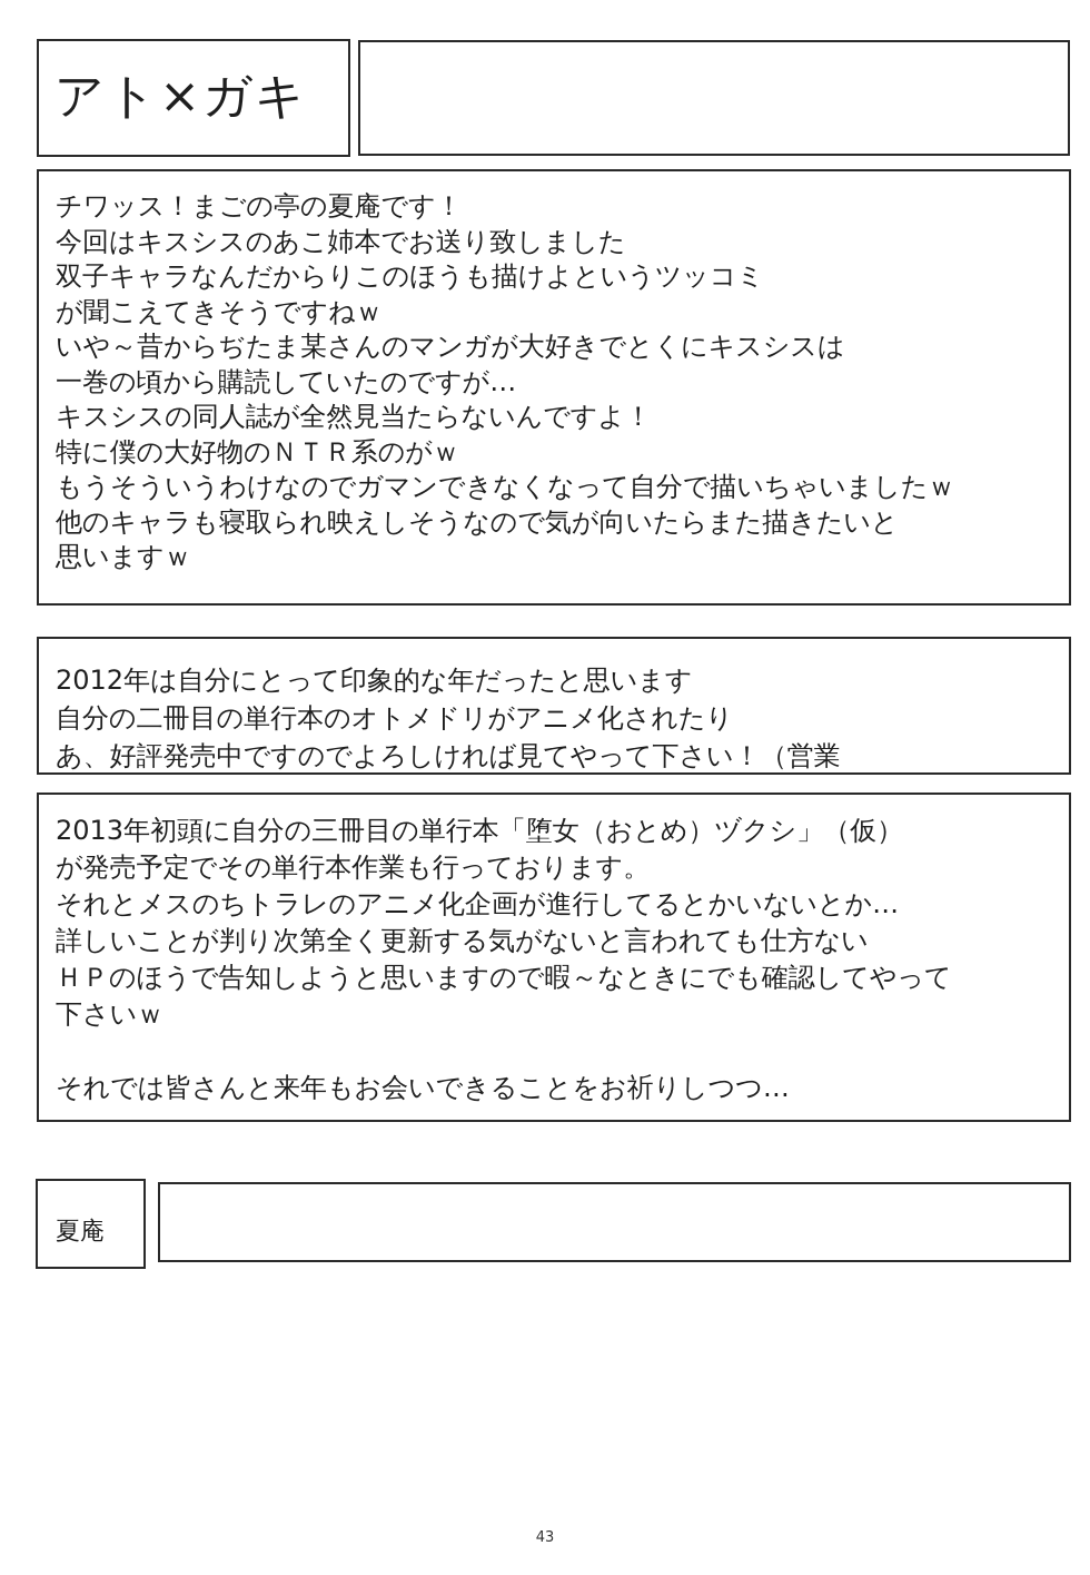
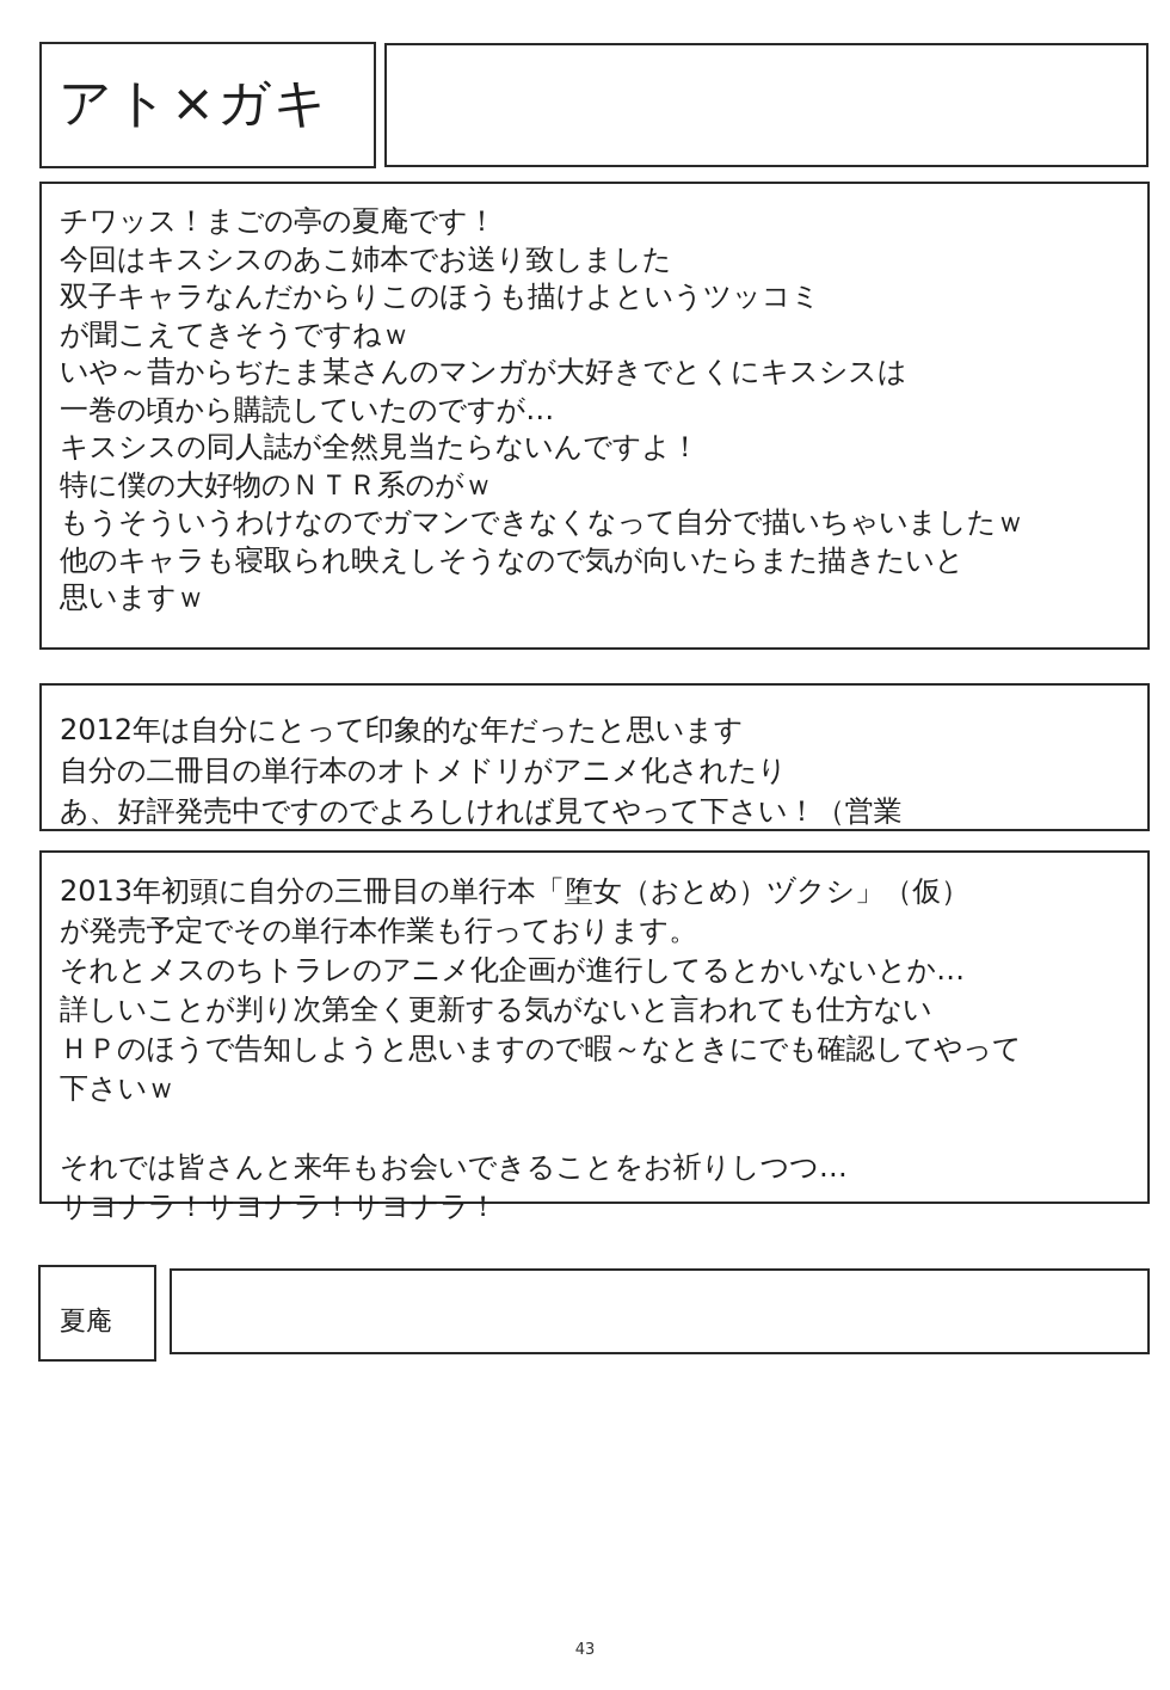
  アト×ガキ
  チワッス！まごの亭の夏庵です！
  今回はキスシスのあこ姉本でお送り致しました
  双子キャラなんだからりこのほうも描けよというツッコミ
  が聞こえてきそうですねｗ
  いや～昔からぢたま某さんのマンガが大好きでとくにキスシスは
  一巻の頃から購読していたのですが…
  キスシスの同人誌が全然見当たらないんですよ！
  特に僕の大好物のＮＴＲ系のがｗ
  もうそういうわけなのでガマンできなくなって自分で描いちゃいましたｗ
  他のキャラも寝取られ映えしそうなので気が向いたらまた描きたいと
  思いますｗ
  2012年は自分にとって印象的な年だったと思います
  自分の二冊目の単行本のオトメドリがアニメ化されたり
  あ、好評発売中ですのでよろしければ見てやって下さい！（営業
  2013年初頭に自分の三冊目の単行本「堕女（おとめ）ヅクシ」（仮）
  が発売予定でその単行本作業も行っております。
  それとメスのちトラレのアニメ化企画が進行してるとかいないとか…
  詳しいことが判り次第全く更新する気がないと言われても仕方ない
  ＨＰのほうで告知しようと思いますので暇～なときにでも確認してやって
  下さいｗ
  それでは皆さんと来年もお会いできることをお祈りしつつ…
+ サヨナラ！サヨナラ！サヨナラ！
  夏庵
  43
